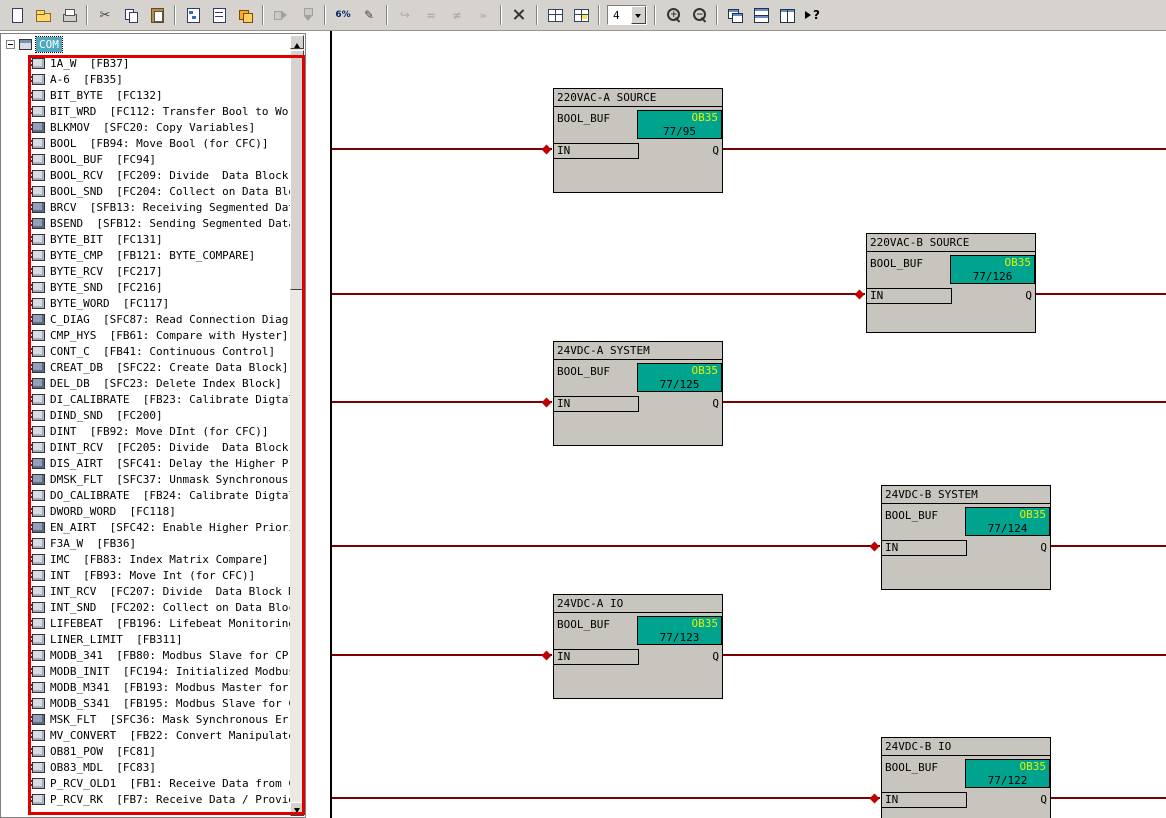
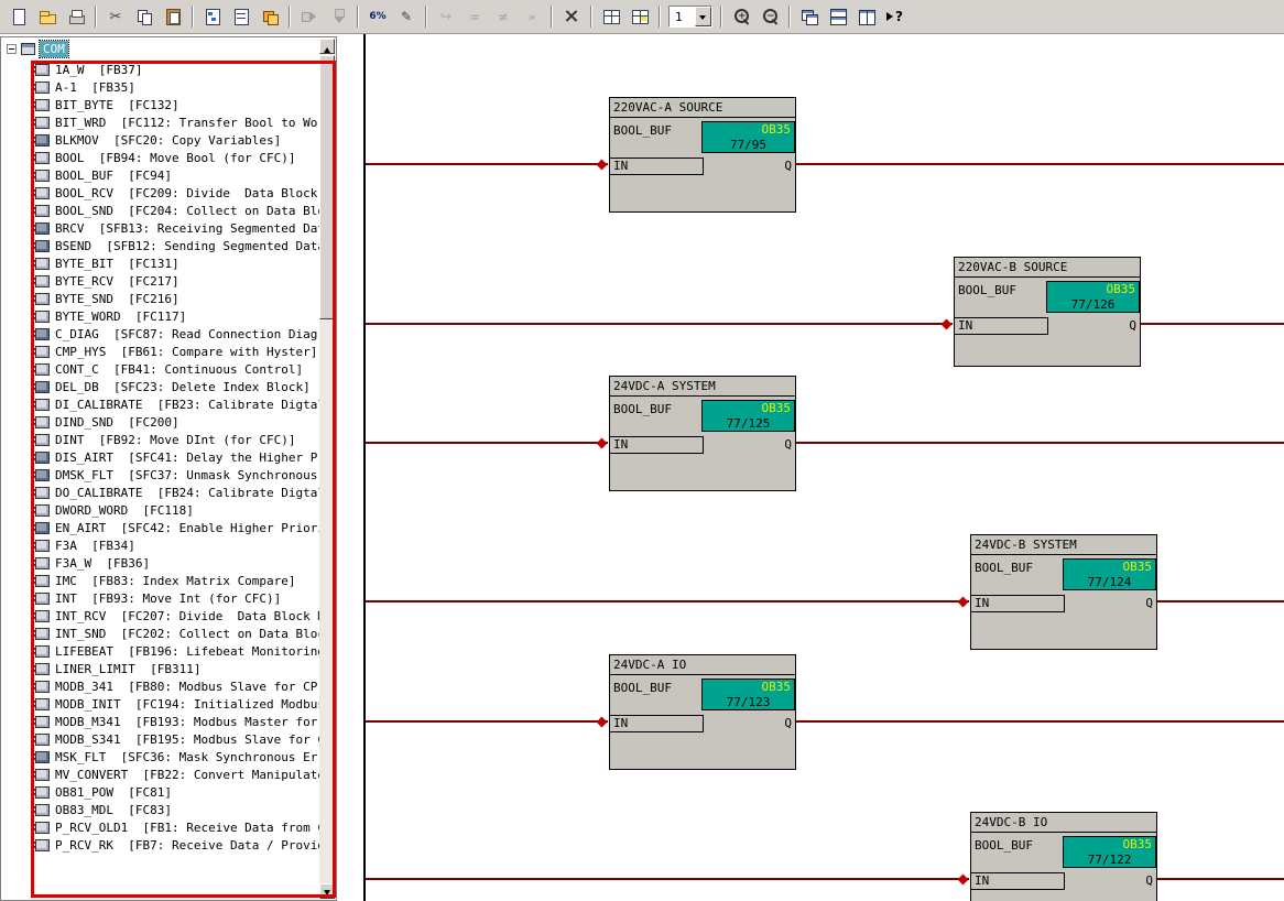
  ✂
  6%
  ✎
  ↪
  =
  ≠
  »
- 4
+ 1
  +
  −
  ?
  COM
  1A_W [FB37]
- A-6 [FB35]
+ A-1 [FB35]
  BIT_BYTE [FC132]
  BIT_WRD [FC112: Transfer Bool to Wo
  BLKMOV [SFC20: Copy Variables]
  BOOL [FB94: Move Bool (for CFC)]
  BOOL_BUF [FC94]
  BOOL_RCV [FC209: Divide Data Block
  BOOL_SND [FC204: Collect on Data Bl
  BRCV [SFB13: Receiving Segmented Da
  BSEND [SFB12: Sending Segmented Dat
  BYTE_BIT [FC131]
- BYTE_CMP [FB121: BYTE_COMPARE]
  BYTE_RCV [FC217]
  BYTE_SND [FC216]
  BYTE_WORD [FC117]
  C_DIAG [SFC87: Read Connection Diag
  CMP_HYS [FB61: Compare with Hyster]
  CONT_C [FB41: Continuous Control]
- CREAT_DB [SFC22: Create Data Block]
  DEL_DB [SFC23: Delete Index Block]
  DI_CALIBRATE [FB23: Calibrate Digta
  DIND_SND [FC200]
  DINT [FB92: Move DInt (for CFC)]
- DINT_RCV [FC205: Divide Data Block
  DIS_AIRT [SFC41: Delay the Higher P
  DMSK_FLT [SFC37: Unmask Synchronous
  DO_CALIBRATE [FB24: Calibrate Digta
  DWORD_WORD [FC118]
  EN_AIRT [SFC42: Enable Higher Prior
+ F3A [FB34]
  F3A_W [FB36]
  IMC [FB83: Index Matrix Compare]
  INT [FB93: Move Int (for CFC)]
  INT_RCV [FC207: Divide Data Block
  INT_SND [FC202: Collect on Data Blo
  LIFEBEAT [FB196: Lifebeat Monitorin
  LINER_LIMIT [FB311]
  MODB_341 [FB80: Modbus Slave for CP
  MODB_INIT [FC194: Initialized Modbu
  MODB_M341 [FB193: Modbus Master for
  MODB_S341 [FB195: Modbus Slave for
  MSK_FLT [SFC36: Mask Synchronous Er
  MV_CONVERT [FB22: Convert Manipulat
  OB81_POW [FC81]
  OB83_MDL [FC83]
  P_RCV_OLD1 [FB1: Receive Data from
  P_RCV_RK [FB7: Receive Data / Provi
  220VAC-A SOURCE
  BOOL_BUF
  OB35
  77/95
  IN
  Q
  220VAC-B SOURCE
  BOOL_BUF
  OB35
  77/126
  IN
  Q
  24VDC-A SYSTEM
  BOOL_BUF
  OB35
  77/125
  IN
  Q
  24VDC-B SYSTEM
  BOOL_BUF
  OB35
  77/124
  IN
  Q
  24VDC-A IO
  BOOL_BUF
  OB35
  77/123
  IN
  Q
  24VDC-B IO
  BOOL_BUF
  OB35
  77/122
  IN
  Q
